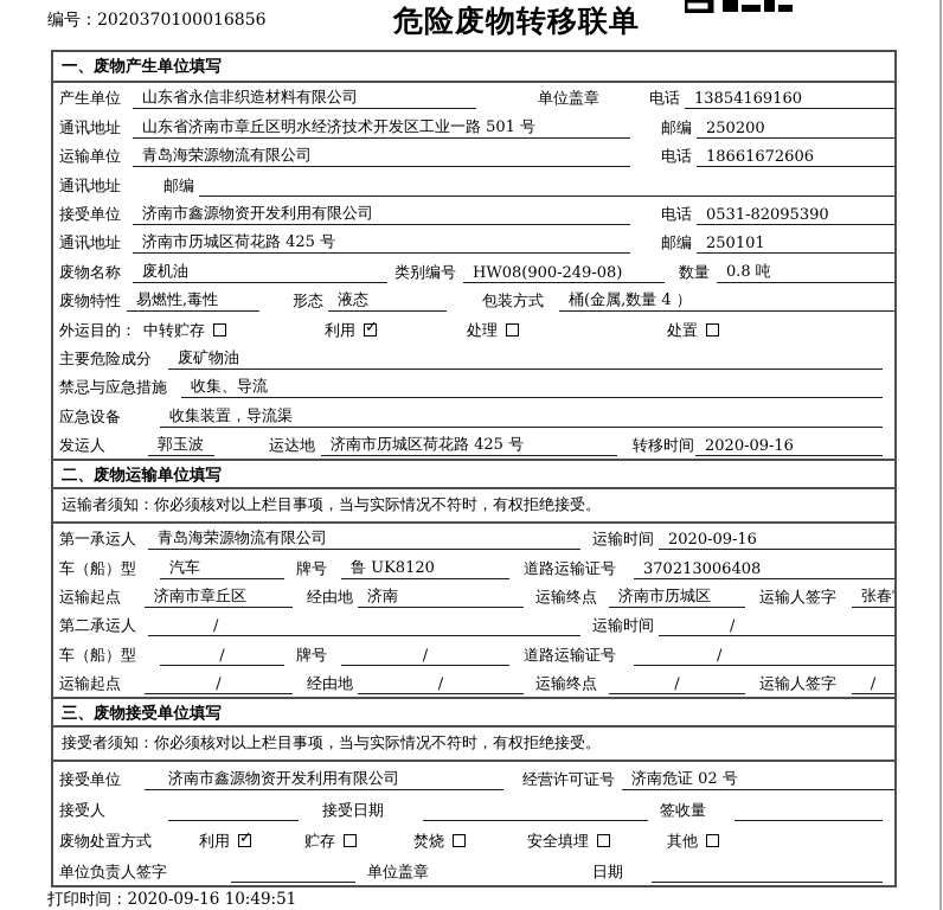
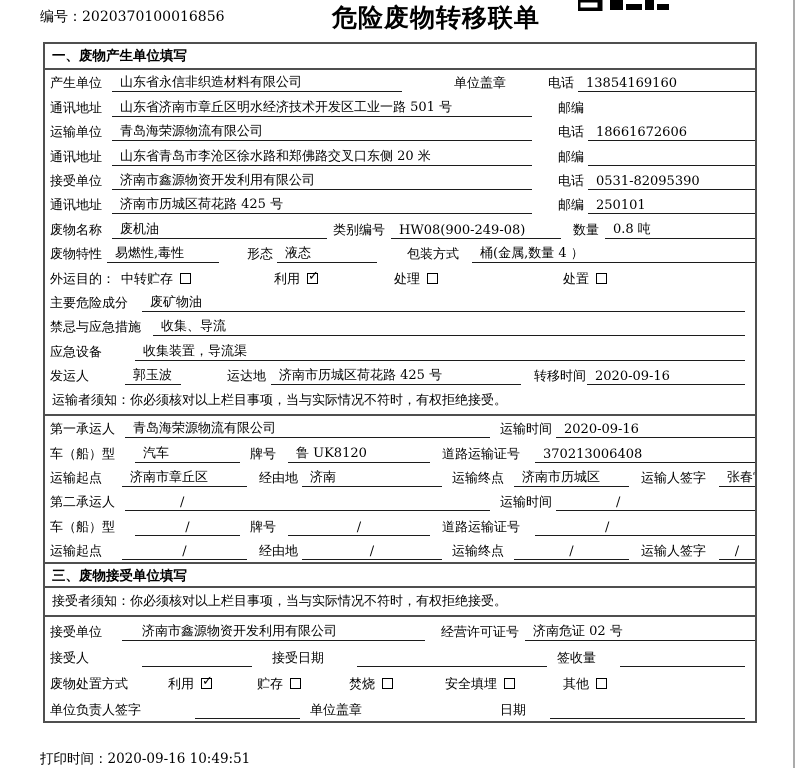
  编号：2020370100016856
  危险废物转移联单
  一、废物产生单位填写
  产生单位
  山东省永信非织造材料有限公司
  单位盖章
  电话
  13854169160
  通讯地址
  山东省济南市章丘区明水经济技术开发区工业一路 501 号
  邮编
- 250200
  运输单位
  青岛海荣源物流有限公司
  电话
  18661672606
  通讯地址
+ 山东省青岛市李沧区徐水路和郑佛路交叉口东侧 20 米
  邮编
  接受单位
  济南市鑫源物资开发利用有限公司
  电话
  0531-82095390
  通讯地址
  济南市历城区荷花路 425 号
  邮编
  250101
  废物名称
  废机油
  类别编号
  HW08(900-249-08)
  数量
  0.8 吨
  废物特性
  易燃性,毒性
  形态
  液态
  包装方式
  桶(金属,数量 4 ）
  外运目的：
  中转贮存
  利用
  处理
  处置
  主要危险成分
  废矿物油
  禁忌与应急措施
  收集、导流
  应急设备
  收集装置，导流渠
  发运人
  郭玉波
  运达地
  济南市历城区荷花路 425 号
  转移时间
  2020-09-16
- 二、废物运输单位填写
  运输者须知：你必须核对以上栏目事项，当与实际情况不符时，有权拒绝接受。
  第一承运人
  青岛海荣源物流有限公司
  运输时间
  2020-09-16
  车（船）型
  汽车
  牌号
  鲁 UK8120
  道路运输证号
  370213006408
  运输起点
  济南市章丘区
  经由地
  济南
  运输终点
  济南市历城区
  运输人签字
  第二承运人
  /
  运输时间
  /
  车（船）型
  /
  牌号
  /
  道路运输证号
  /
  运输起点
  /
  经由地
  /
  运输终点
  /
  运输人签字
  /
  三、废物接受单位填写
  接受者须知：你必须核对以上栏目事项，当与实际情况不符时，有权拒绝接受。
  接受单位
  济南市鑫源物资开发利用有限公司
  经营许可证号
  济南危证 02 号
  接受人
  接受日期
  签收量
  废物处置方式
  利用
  贮存
  焚烧
  安全填埋
  其他
  单位负责人签字
  单位盖章
  日期
  打印时间：2020-09-16 10:49:51
